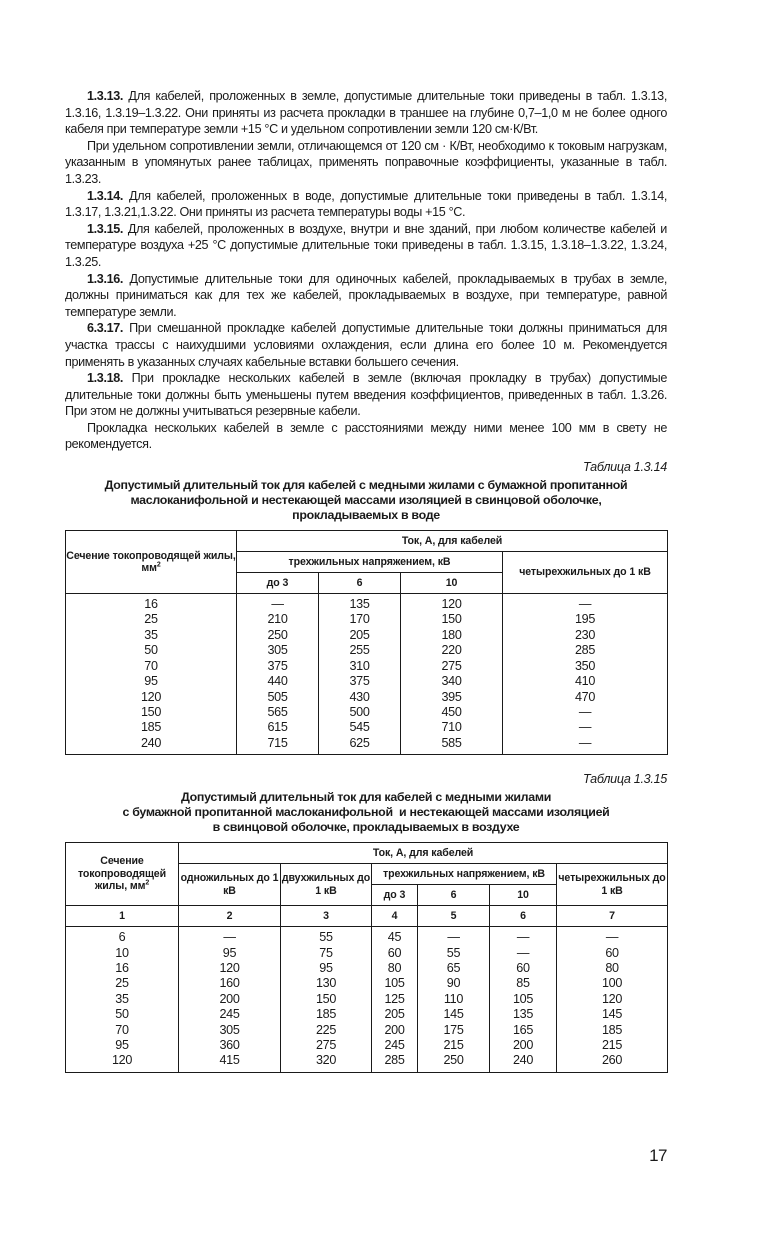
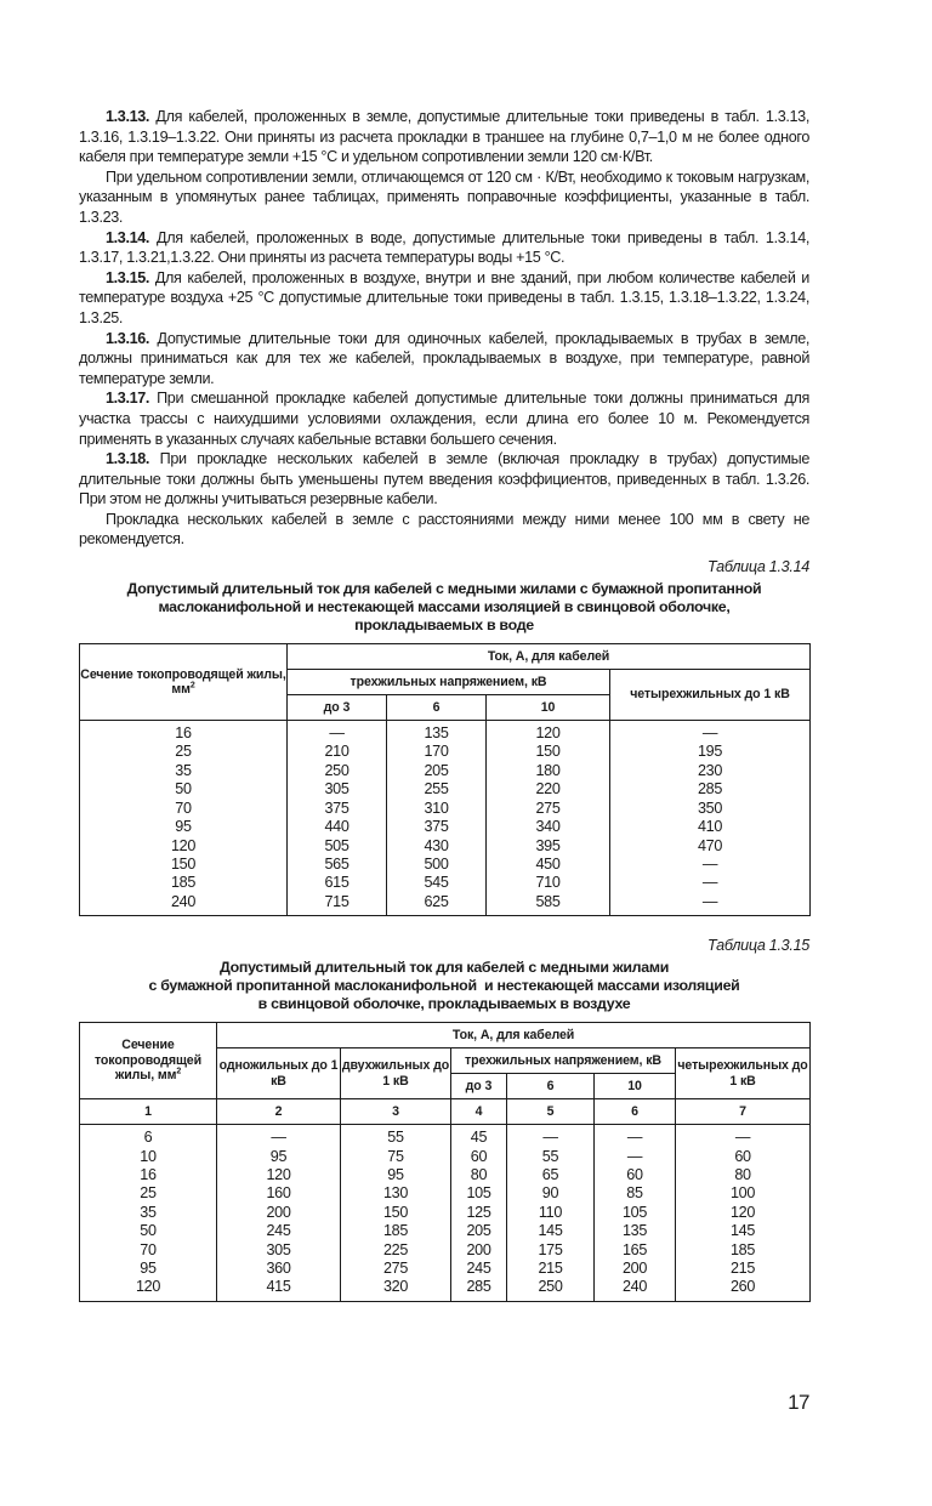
  1.3.13. Для кабелей, проложенных в земле, допустимые длительные токи приведены в табл. 1.3.13, 1.3.16, 1.3.19–1.3.22. Они приняты из расчета прокладки в траншее на глубине 0,7–1,0 м не более одного кабеля при температуре земли +15 °С и удельном сопротивлении земли 120 см·К/Вт.
  При удельном сопротивлении земли, отличающемся от 120 см · К/Вт, необходимо к токовым нагрузкам, указанным в упомянутых ранее таблицах, применять поправочные коэффициенты, указанные в табл. 1.3.23.
  1.3.14. Для кабелей, проложенных в воде, допустимые длительные токи приведены в табл. 1.3.14, 1.3.17, 1.3.21,1.3.22. Они приняты из расчета температуры воды +15 °С.
  1.3.15. Для кабелей, проложенных в воздухе, внутри и вне зданий, при любом количестве кабелей и температуре воздуха +25 °С допустимые длительные токи приведены в табл. 1.3.15, 1.3.18–1.3.22, 1.3.24, 1.3.25.
  1.3.16. Допустимые длительные токи для одиночных кабелей, прокладываемых в трубах в земле, должны приниматься как для тех же кабелей, прокладываемых в воздухе, при температуре, равной температуре земли.
- 6.3.17. При смешанной прокладке кабелей допустимые длительные токи должны приниматься для участка трассы с наихудшими условиями охлаждения, если длина его более 10 м. Рекомендуется применять в указанных случаях кабельные вставки большего сечения.
+ 1.3.17. При смешанной прокладке кабелей допустимые длительные токи должны приниматься для участка трассы с наихудшими условиями охлаждения, если длина его более 10 м. Рекомендуется применять в указанных случаях кабельные вставки большего сечения.
  1.3.18. При прокладке нескольких кабелей в земле (включая прокладку в трубах) допустимые длительные токи должны быть уменьшены путем введения коэффициентов, приведенных в табл. 1.3.26. При этом не должны учитываться резервные кабели.
  Прокладка нескольких кабелей в земле с расстояниями между ними менее 100 мм в свету не рекомендуется.
  Таблица 1.3.14
  Допустимый длительный ток для кабелей с медными жилами с бумажной пропитанной
  маслоканифольной и нестекающей массами изоляцией в свинцовой оболочке,
  прокладываемых в воде
  Сечение токопроводящей жилы, мм	Ток, А, для кабелей
  трехжильных напряжением, кВ	четырехжильных до 1 кВ
  до 3	6	10
  162535507095120150185240	—210250305375440505565615715	135170205255310375430500545625	120150180220275340395450710585	—195230285350410470———
  Таблица 1.3.15
  Допустимый длительный ток для кабелей с медными жилами
  с бумажной пропитанной маслоканифольной и нестекающей массами изоляцией
  в свинцовой оболочке, прокладываемых в воздухе
  Сечение токопроводящей жилы, мм	Ток, А, для кабелей
  одножильных до 1 кВ	двухжильных до 1 кВ	трехжильных напряжением, кВ	четырехжильных до 1 кВ
  до 3	6	10
  1	2	3	4	5	6	7
  610162535507095120	—95120160200245305360415	557595130150185225275320	456080105125205200245285	—556590110145175215250	——6085105135165200240	—6080100120145185215260
  17
